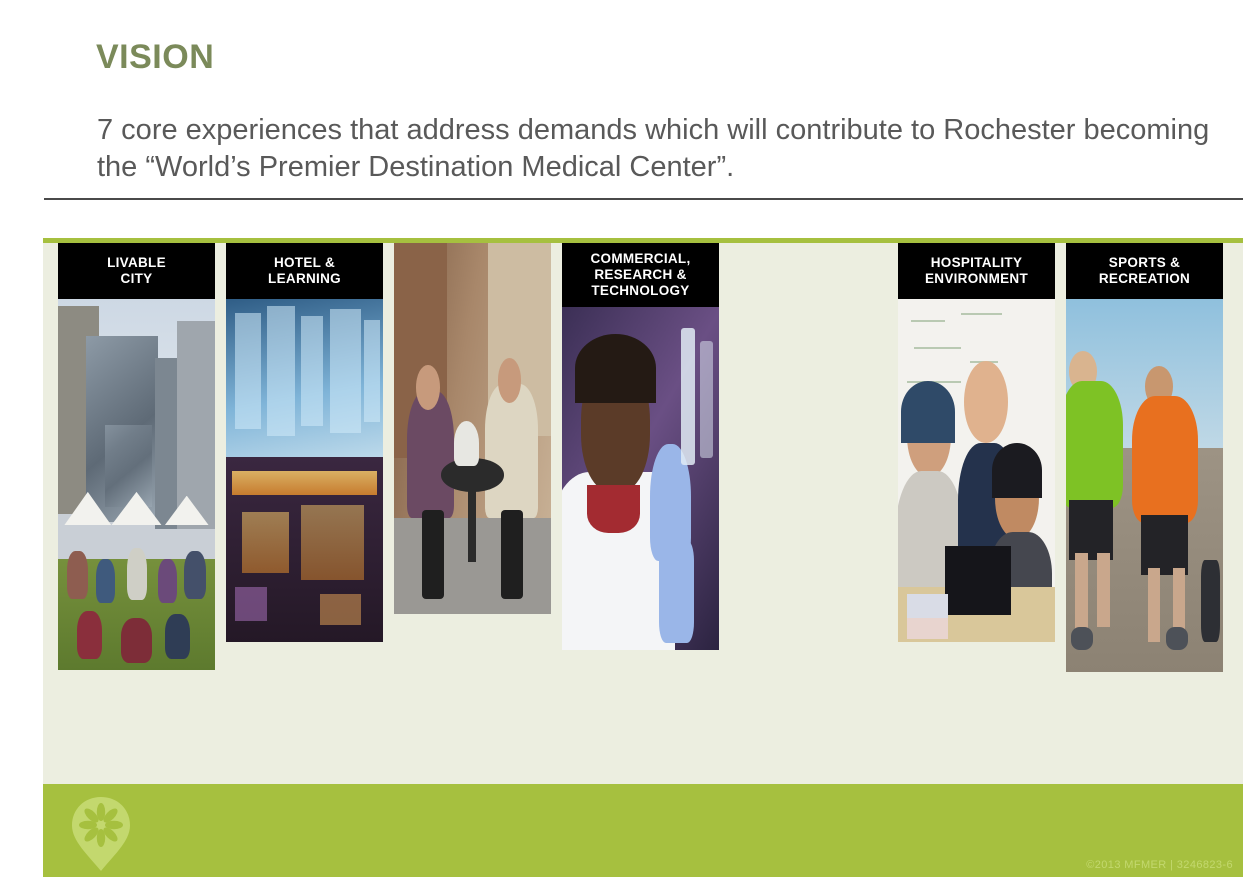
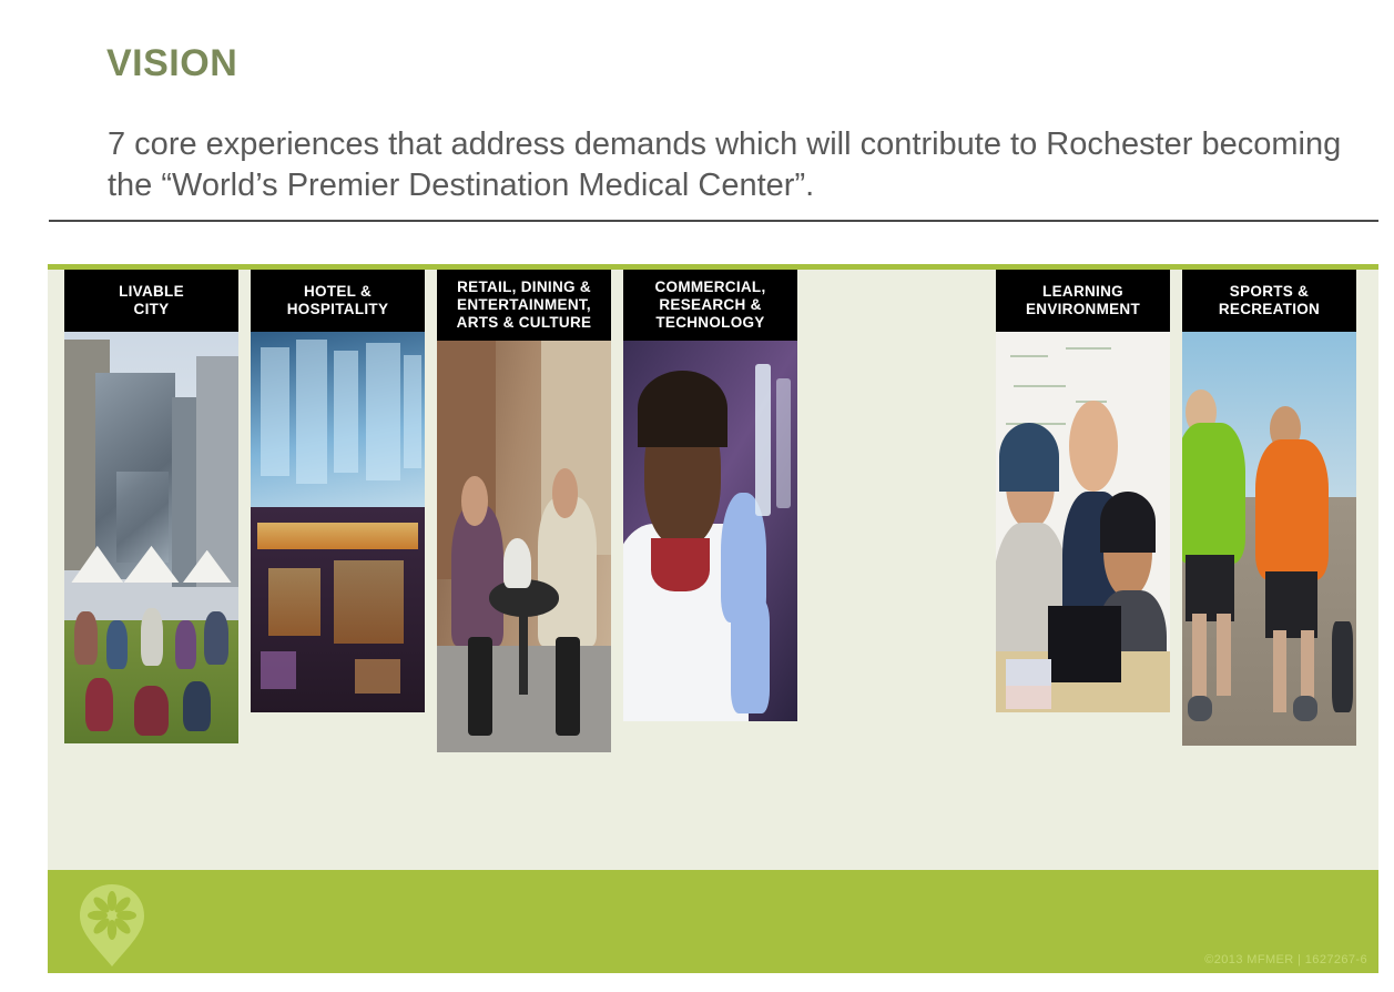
  VISION
  7 core experiences that address demands which will contribute to Rochester becoming the “World’s Premier Destination Medical Center”.
  LIVABLE
  CITY
  HOTEL &
- LEARNING
+ HOSPITALITY
+ RETAIL, DINING &
+ ENTERTAINMENT,
+ ARTS & CULTURE
  COMMERCIAL,
  RESEARCH &
  TECHNOLOGY
- HOSPITALITY
+ LEARNING
  ENVIRONMENT
  SPORTS &
  RECREATION
- ©2013 MFMER | 3246823-6
+ ©2013 MFMER | 1627267-6
